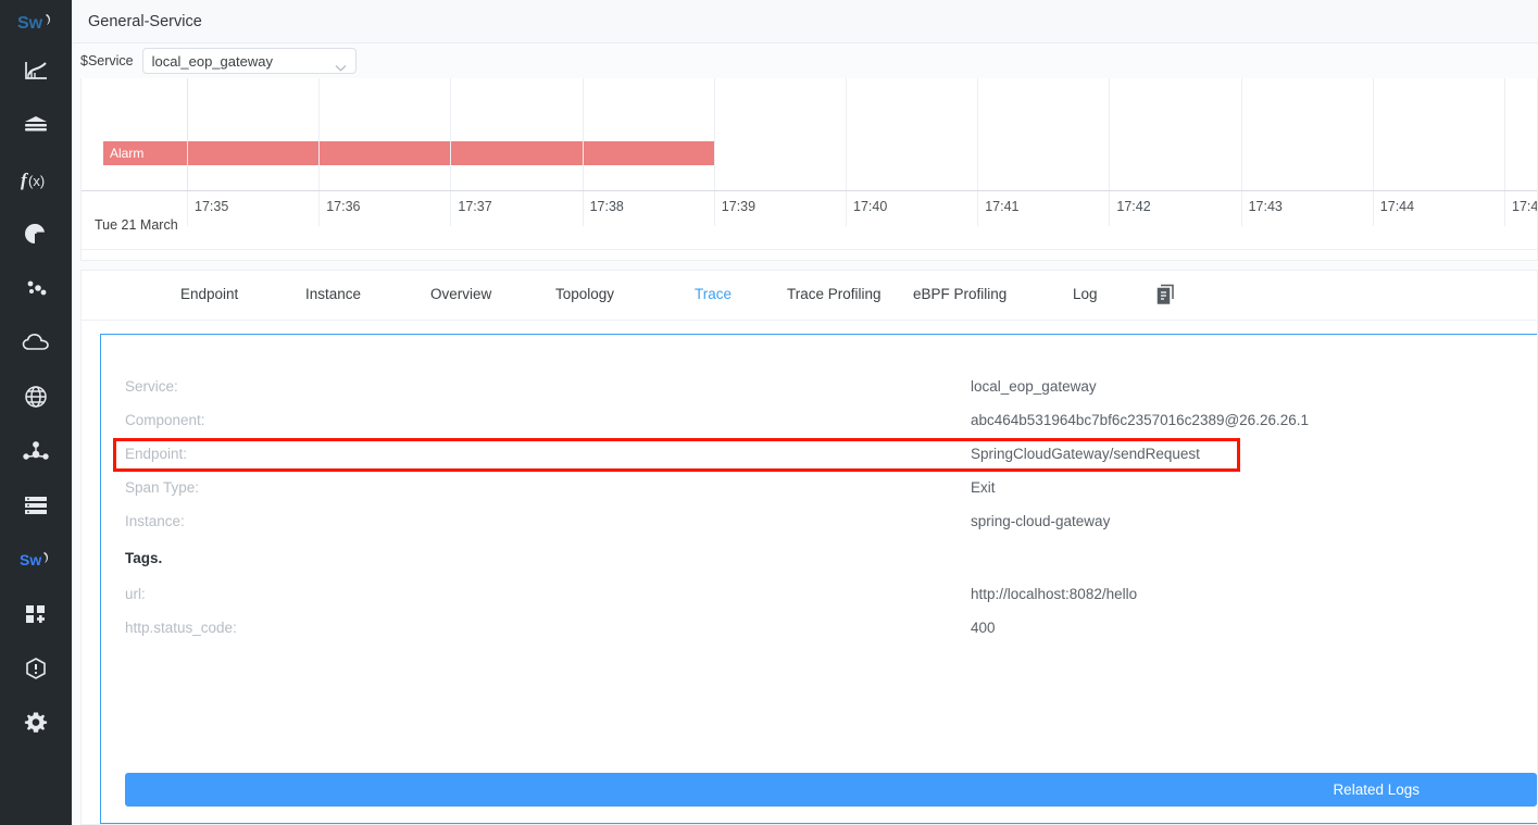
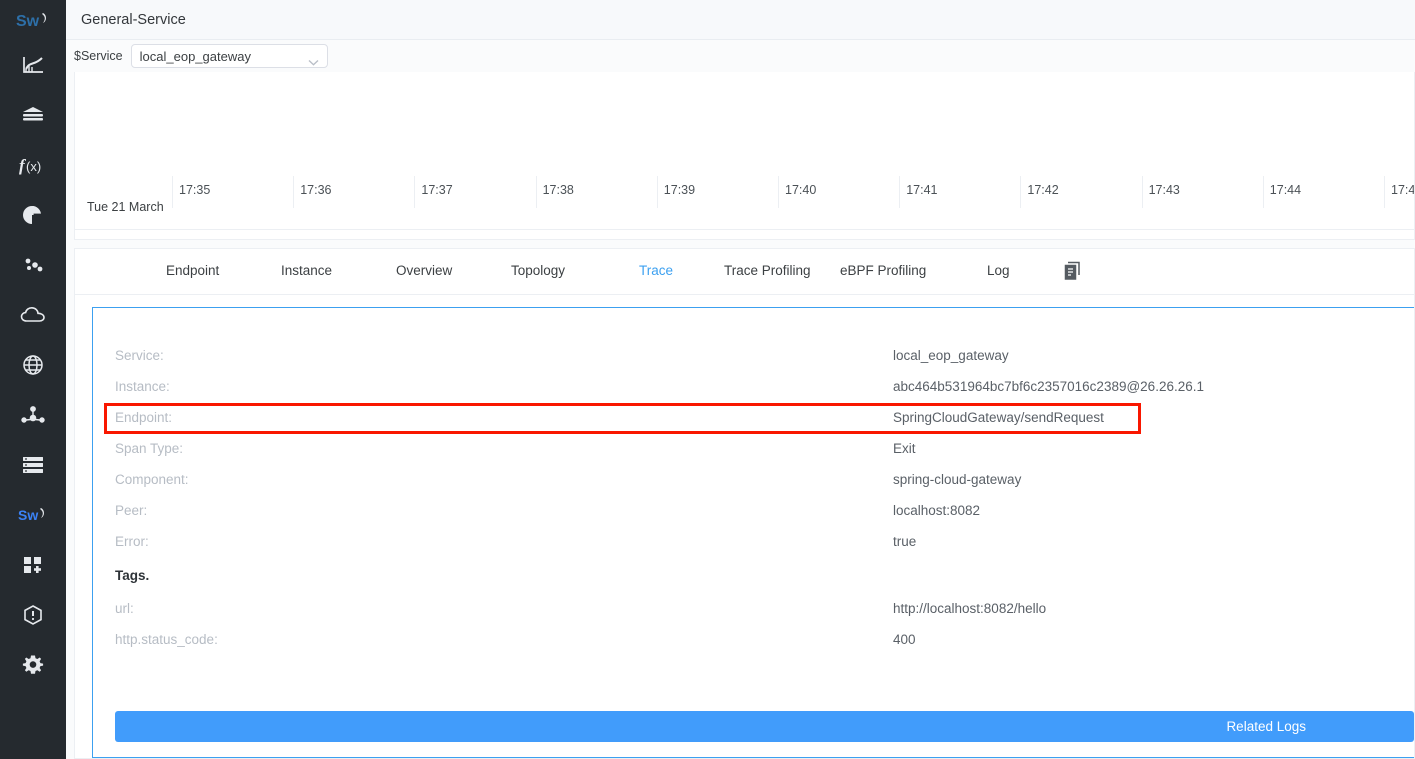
  Sw
  f
  (x)
  Sw
  General-Service
  $Service
  local_eop_gateway
- Alarm
  17:35
  17:36
  17:37
  17:38
  17:39
  17:40
  17:41
  17:42
  17:43
  17:44
  17:4
  Tue 21 March
  Endpoint
  Instance
  Overview
  Topology
  Trace
  Trace Profiling
  eBPF Profiling
  Log
  Service:
  local_eop_gateway
- Component:
+ Instance:
  abc464b531964bc7bf6c2357016c2389@26.26.26.1
  Endpoint:
  SpringCloudGateway/sendRequest
  Span Type:
  Exit
- Instance:
+ Component:
  spring-cloud-gateway
+ Peer:
+ localhost:8082
+ Error:
+ true
  Tags.
  url:
  http://localhost:8082/hello
  http.status_code:
  400
  Related Logs
